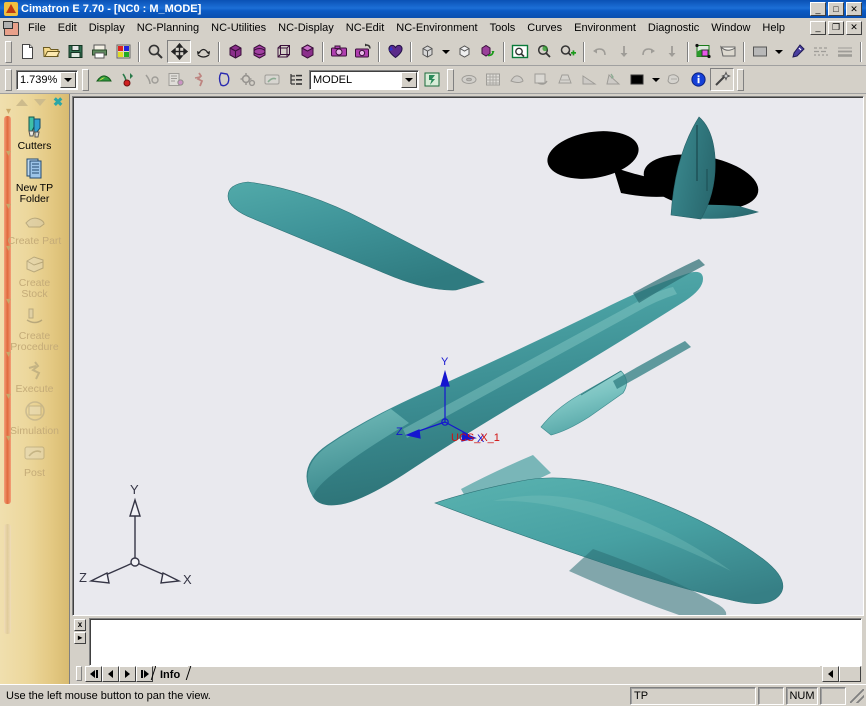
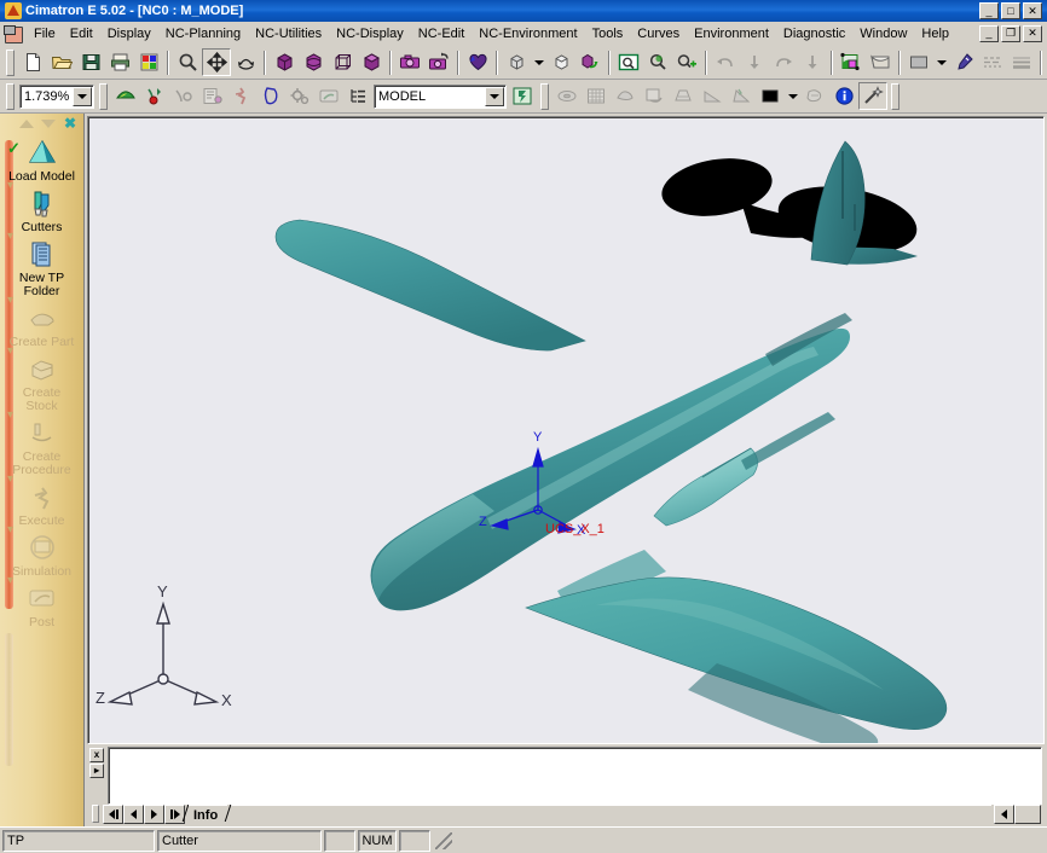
- Cimatron E 7.70 - [NC0 : M_MODE]
+ Cimatron E 5.02 - [NC0 : M_MODE]
  _
  □
  ✕
  File
  Edit
  Display
  NC-Planning
  NC-Utilities
  NC-Display
  NC-Edit
  NC-Environment
  Tools
  Curves
  Environment
  Diagnostic
  Window
  Help
  _
  ❐
  ✕
  1.739%
  MODEL
  ✖
+ ✓
+ Load Model
  ▾
  Cutters
  ▾
  New TP
  Folder
  ▾
  Create Part
  ▾
  Create
  Stock
  ▾
  Create
  Procedure
  ▾
  Execute
  ▾
  Simulation
  ▾
  Post
  Y
  Z
  X
  UCS_X_1
  Y
  Z
  X
  x
  ▸
  Info
- Use the left mouse button to pan the view.
  TP
+ Cutter
  NUM
